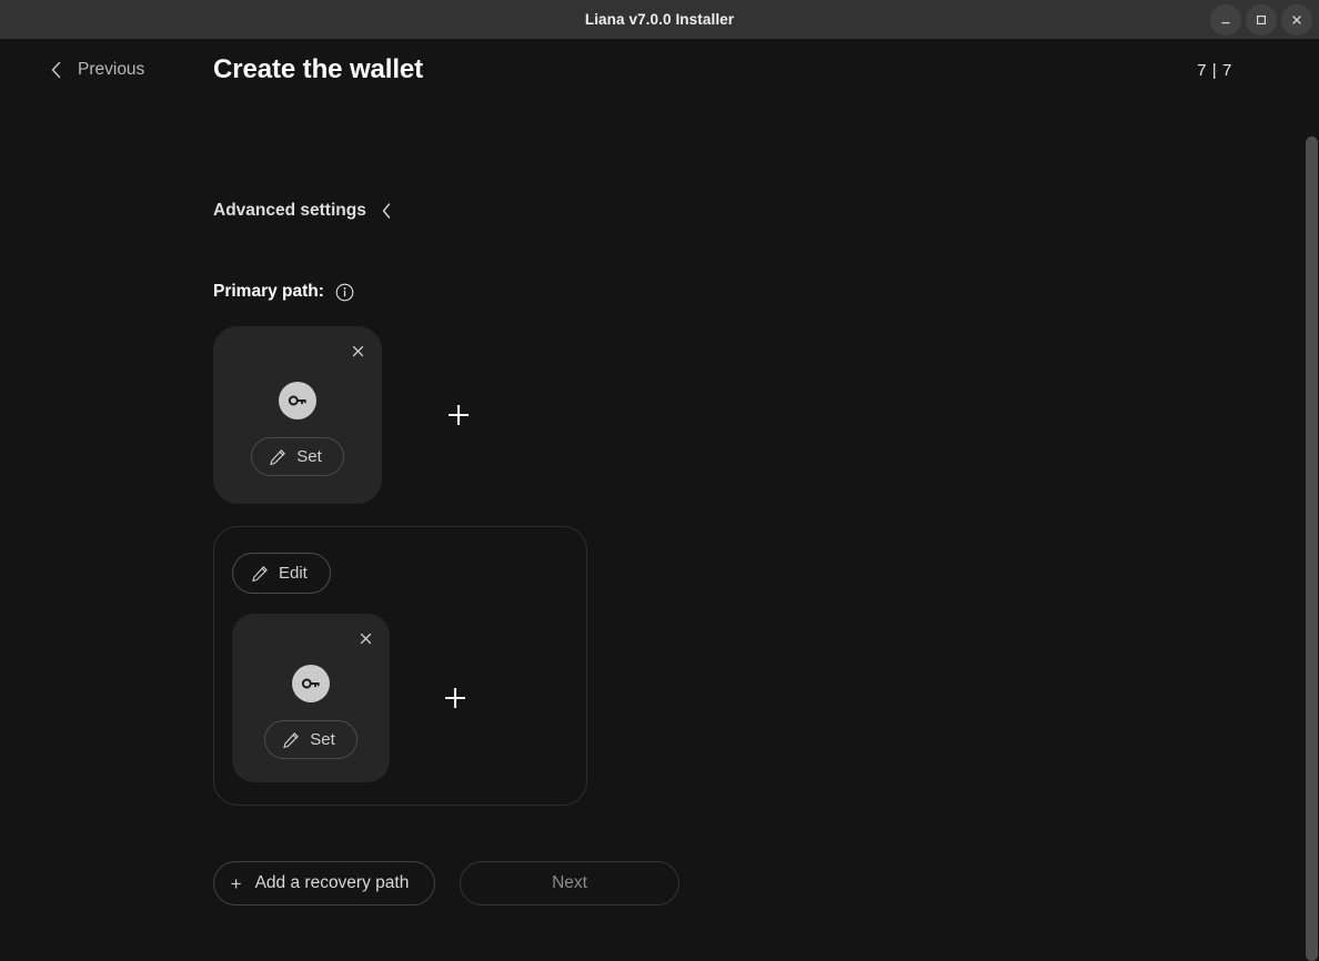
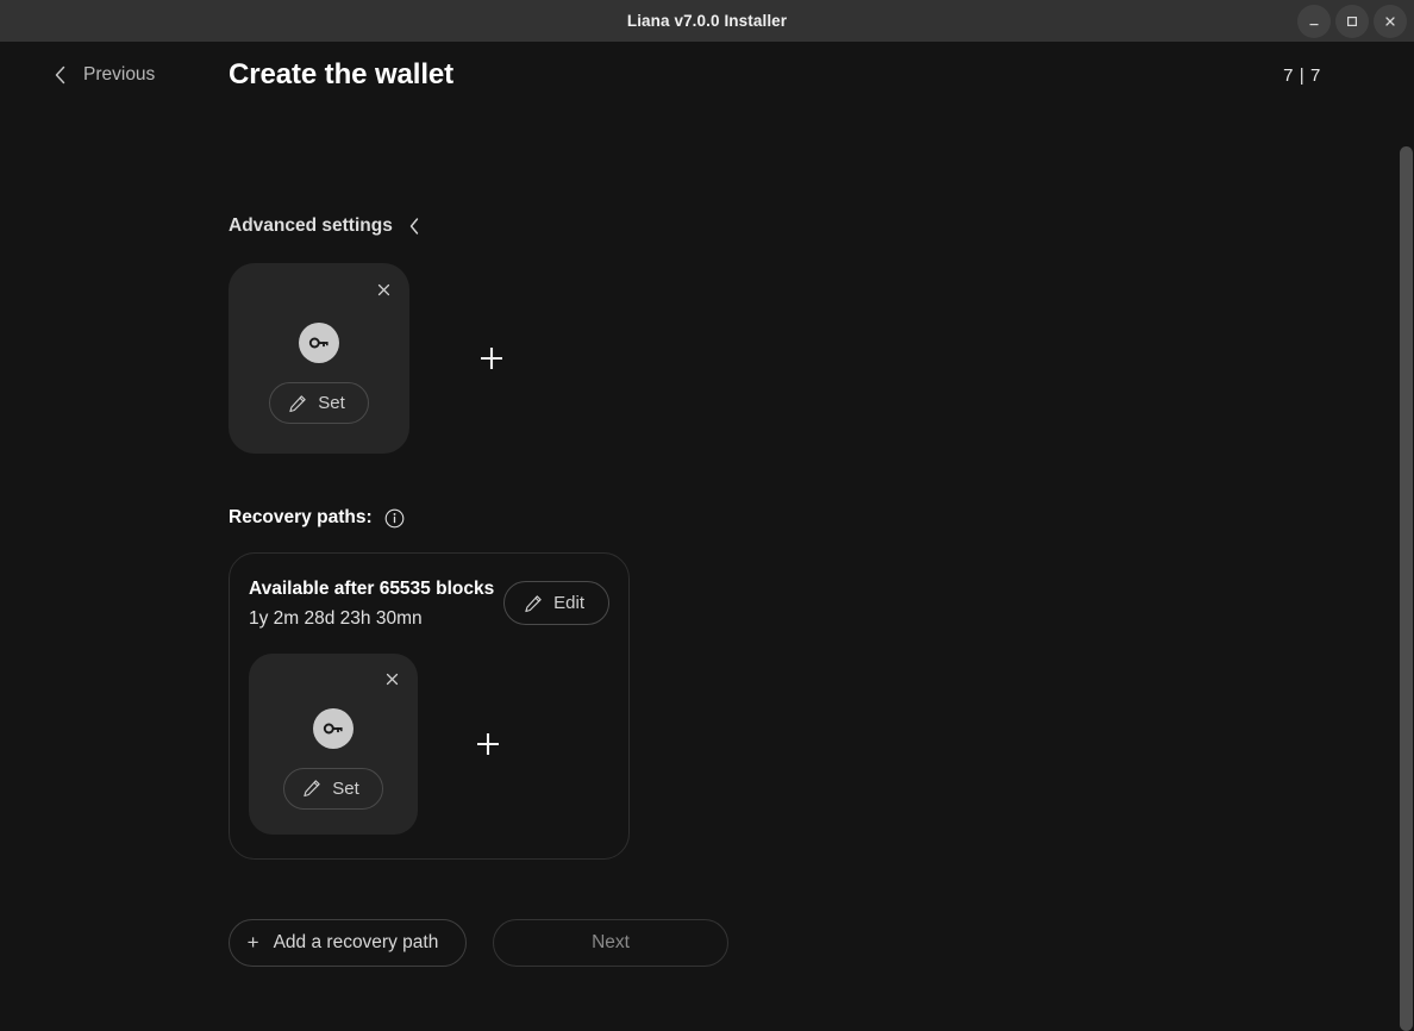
  Liana v7.0.0 Installer
  Previous
  Create the wallet
  7 | 7
  Advanced settings
- Primary path:
  Set
+ Recovery paths:
+ Available after 65535 blocks
+ 1y 2m 28d 23h 30mn
  Edit
  Set
  +
  Add a recovery path
  Next
